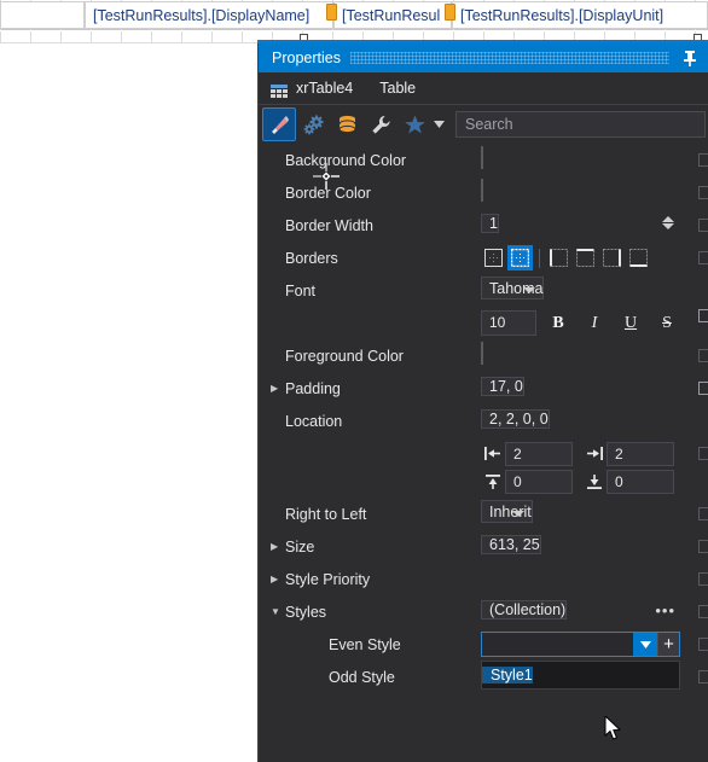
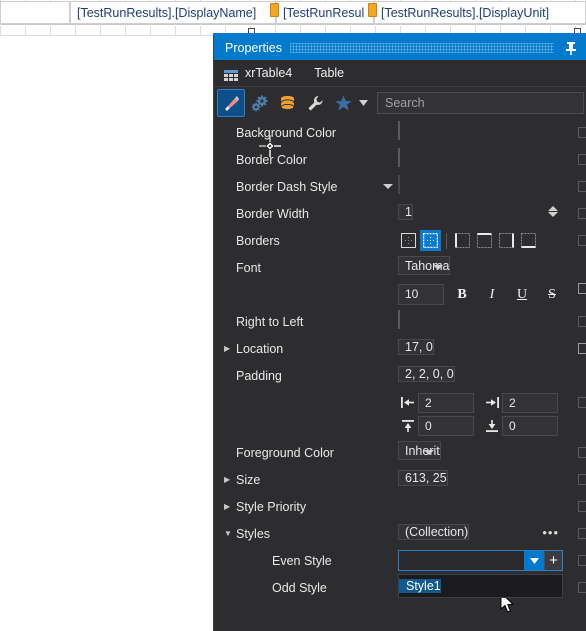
  [TestRunResults].[DisplayName]
  [TestRunResul
  [TestRunResults].[DisplayUnit]
  Properties
  xrTable4
  Table
  Search
  Background Color
  Border Color
+ Border Dash Style
  Border Width
  1
  Borders
  Font
  Tahoma
  10
  B
  I
  U
  S
- Foreground Color
+ Right to Left
  ▶
- Padding
+ Location
  17, 0
- Location
+ Padding
  2, 2, 0, 0
  2
  2
  0
  0
- Right to Left
+ Foreground Color
  Inherit
  ▶
  Size
  613, 25
  ▶
  Style Priority
  ▼
  Styles
  (Collection)
  •••
  Even Style
  +
  Style1
  Odd Style
